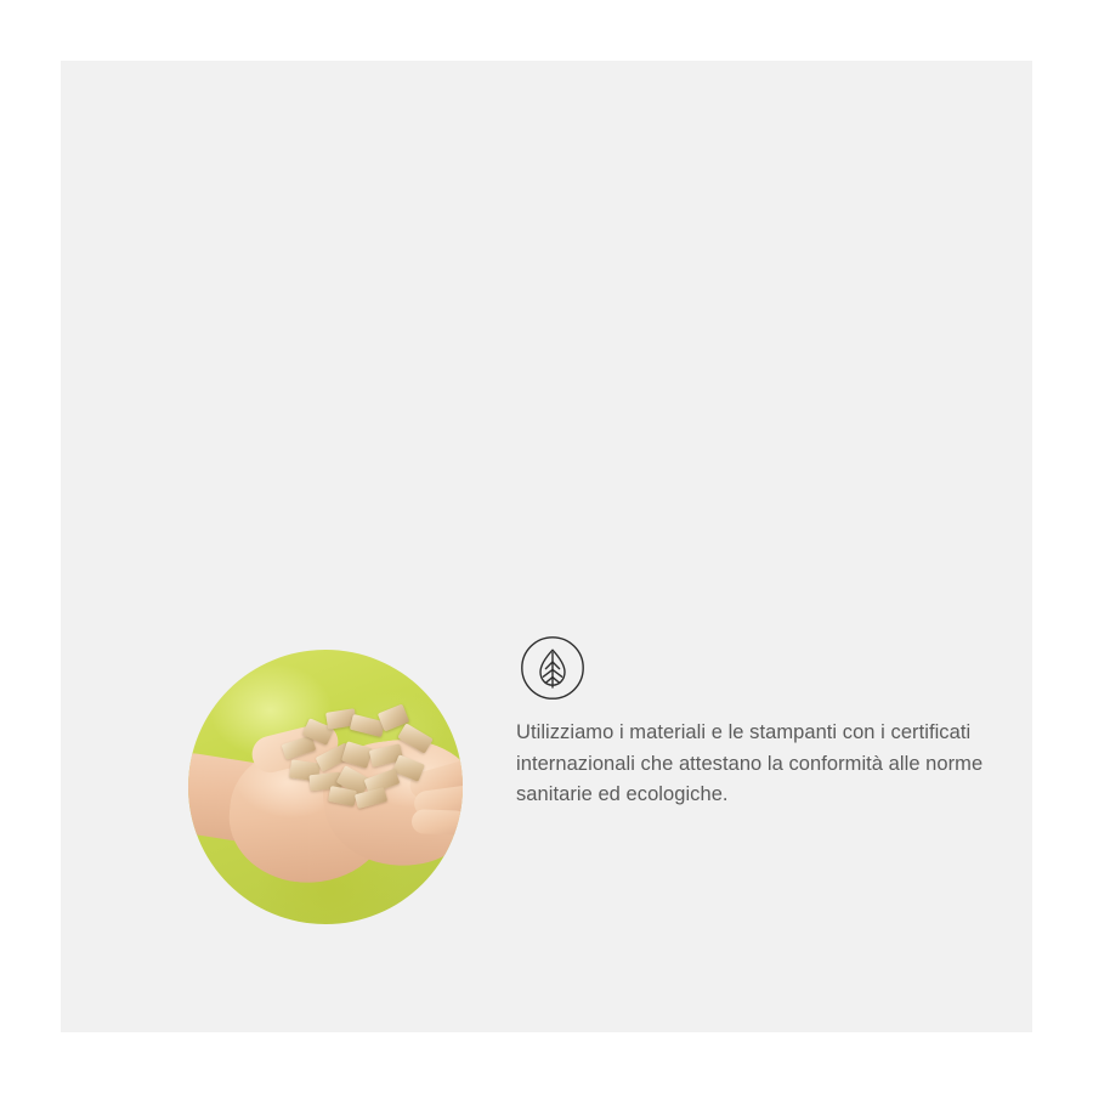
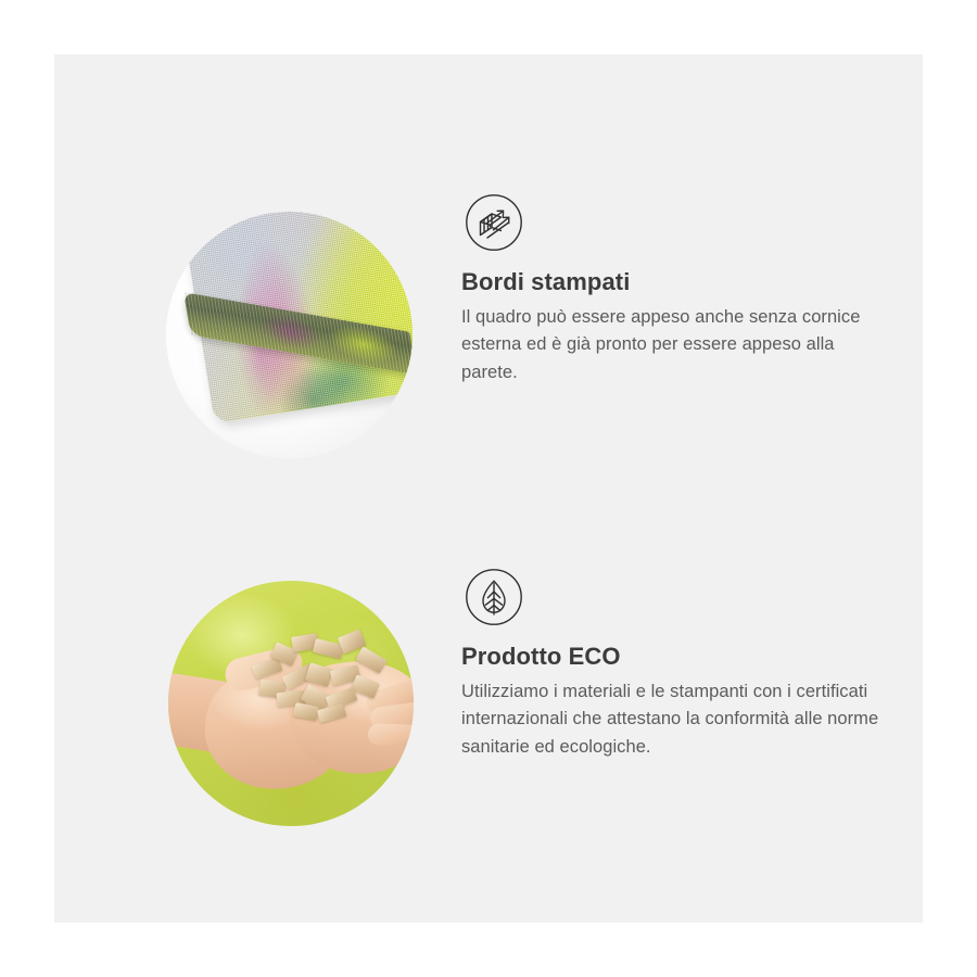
+ Bordi stampati
+ Il quadro può essere appeso anche senza cornice esterna ed è già pronto per essere appeso alla parete.
+ Prodotto ECO
  Utilizziamo i materiali e le stampanti con i certificati internazionali che attestano la conformità alle norme sanitarie ed ecologiche.
